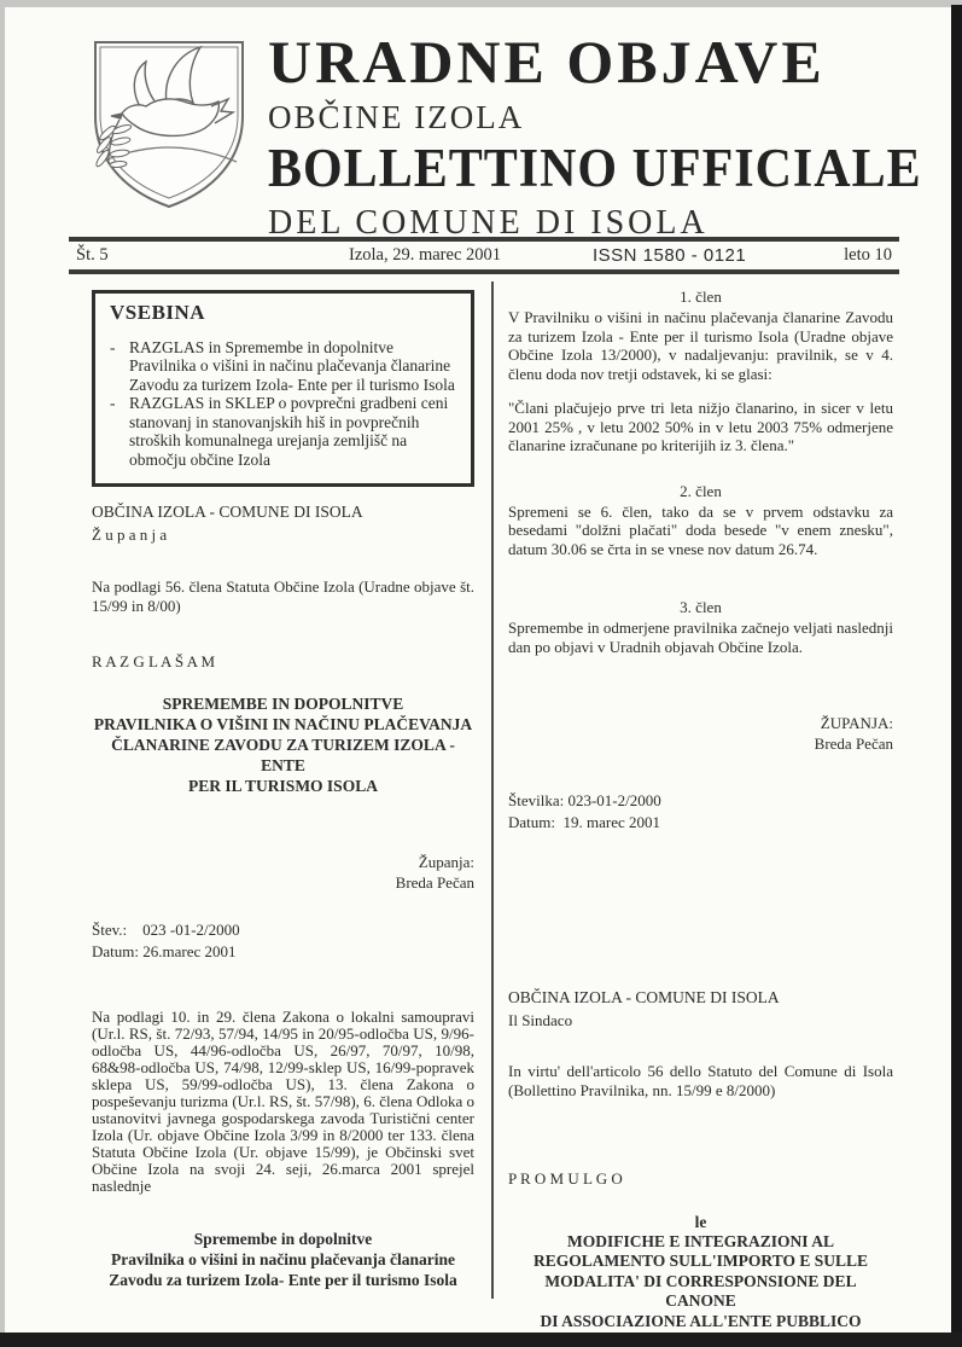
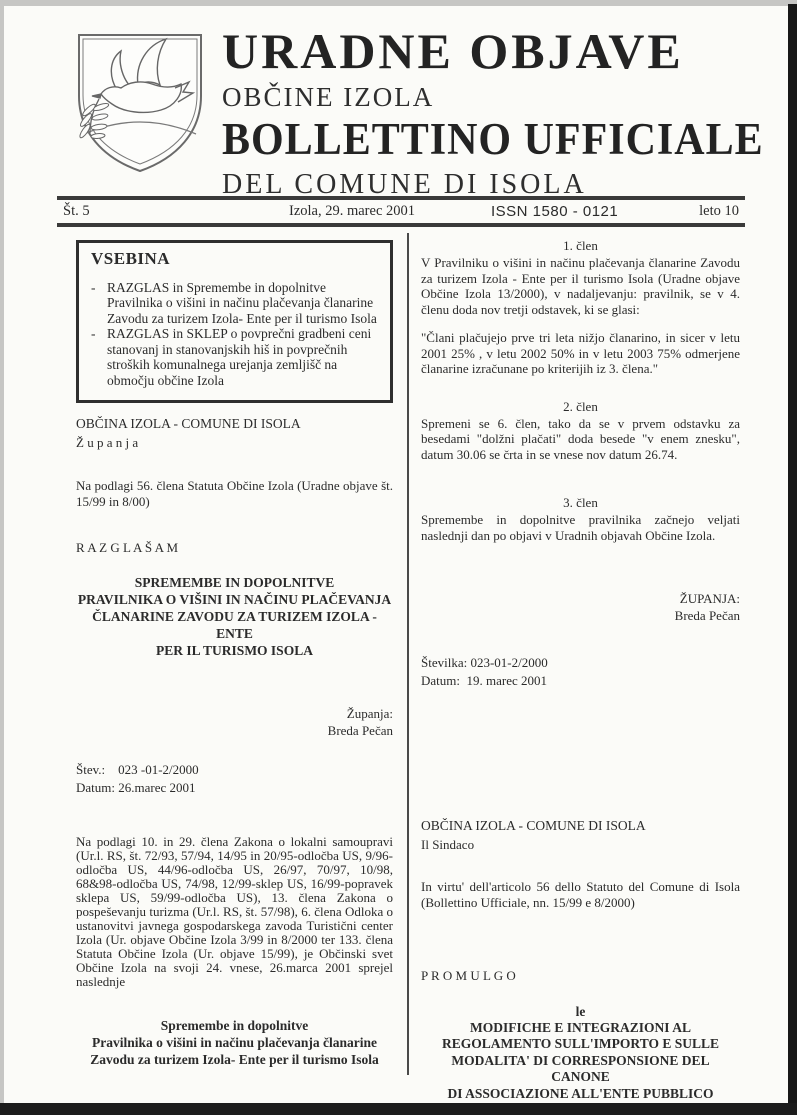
  URADNE OBJAVE
  OBČINE IZOLA
  BOLLETTINO UFFICIALE
  DEL COMUNE DI ISOLA
  Št. 5
  Izola, 29. marec 2001
  ISSN 1580 - 0121
  leto 10
  VSEBINA
  -
  RAZGLAS in Spremembe in dopolnitve Pravilnika o višini in načinu plačevanja članarine Zavodu za turizem Izola- Ente per il turismo Isola
  -
  RAZGLAS in SKLEP o povprečni gradbeni ceni stanovanj in stanovanjskih hiš in povprečnih stroških komunalnega urejanja zemljišč na območju občine Izola
  OBČINA IZOLA - COMUNE DI ISOLA
  Ž u p a n j a
  Na podlagi 56. člena Statuta Občine Izola (Uradne objave št. 15/99 in 8/00)
  R A Z G L A Š A M
  SPREMEMBE IN DOPOLNITVE
  PRAVILNIKA O VIŠINI IN NAČINU PLAČEVANJA
  ČLANARINE ZAVODU ZA TURIZEM IZOLA -ENTE
  PER IL TURISMO ISOLA
  Županja:
  Breda Pečan
  Štev.: 023 -01-2/2000
  Datum: 26.marec 2001
- Na podlagi 10. in 29. člena Zakona o lokalni samoupravi (Ur.l. RS, št. 72/93, 57/94, 14/95 in 20/95-odločba US, 9/96-odločba US, 44/96-odločba US, 26/97, 70/97, 10/98, 68&98-odločba US, 74/98, 12/99-sklep US, 16/99-popravek sklepa US, 59/99-odločba US), 13. člena Zakona o pospeševanju turizma (Ur.l. RS, št. 57/98), 6. člena Odloka o ustanovitvi javnega gospodarskega zavoda Turistični center Izola (Ur. objave Občine Izola 3/99 in 8/2000 ter 133. člena Statuta Občine Izola (Ur. objave 15/99), je Občinski svet Občine Izola na svoji 24. seji, 26.marca 2001 sprejel naslednje
+ Na podlagi 10. in 29. člena Zakona o lokalni samoupravi (Ur.l. RS, št. 72/93, 57/94, 14/95 in 20/95-odločba US, 9/96-odločba US, 44/96-odločba US, 26/97, 70/97, 10/98, 68&98-odločba US, 74/98, 12/99-sklep US, 16/99-popravek sklepa US, 59/99-odločba US), 13. člena Zakona o pospeševanju turizma (Ur.l. RS, št. 57/98), 6. člena Odloka o ustanovitvi javnega gospodarskega zavoda Turistični center Izola (Ur. objave Občine Izola 3/99 in 8/2000 ter 133. člena Statuta Občine Izola (Ur. objave 15/99), je Občinski svet Občine Izola na svoji 24. vnese, 26.marca 2001 sprejel naslednje
  Spremembe in dopolnitve
  Pravilnika o višini in načinu plačevanja članarine
  Zavodu za turizem Izola- Ente per il turismo Isola
  1. člen
  V Pravilniku o višini in načinu plačevanja članarine Zavodu za turizem Izola - Ente per il turismo Isola (Uradne objave Občine Izola 13/2000), v nadaljevanju: pravilnik, se v 4. členu doda nov tretji odstavek, ki se glasi:
  "Člani plačujejo prve tri leta nižjo članarino, in sicer v letu 2001 25% , v letu 2002 50% in v letu 2003 75% odmerjene članarine izračunane po kriterijih iz 3. člena."
  2. člen
  Spremeni se 6. člen, tako da se v prvem odstavku za besedami "dolžni plačati" doda besede "v enem znesku", datum 30.06 se črta in se vnese nov datum 26.74.
  3. člen
- Spremembe in odmerjene pravilnika začnejo veljati naslednji dan po objavi v Uradnih objavah Občine Izola.
+ Spremembe in dopolnitve pravilnika začnejo veljati naslednji dan po objavi v Uradnih objavah Občine Izola.
  ŽUPANJA:
  Breda Pečan
  Številka: 023-01-2/2000
  Datum: 19. marec 2001
  OBČINA IZOLA - COMUNE DI ISOLA
  Il Sindaco
- In virtu' dell'articolo 56 dello Statuto del Comune di Isola (Bollettino Pravilnika, nn. 15/99 e 8/2000)
+ In virtu' dell'articolo 56 dello Statuto del Comune di Isola (Bollettino Ufficiale, nn. 15/99 e 8/2000)
  P R O M U L G O
  le
  MODIFICHE E INTEGRAZIONI AL
  REGOLAMENTO SULL'IMPORTO E SULLE
  MODALITA' DI CORRESPONSIONE DEL CANONE
  DI ASSOCIAZIONE ALL'ENTE PUBBLICO
